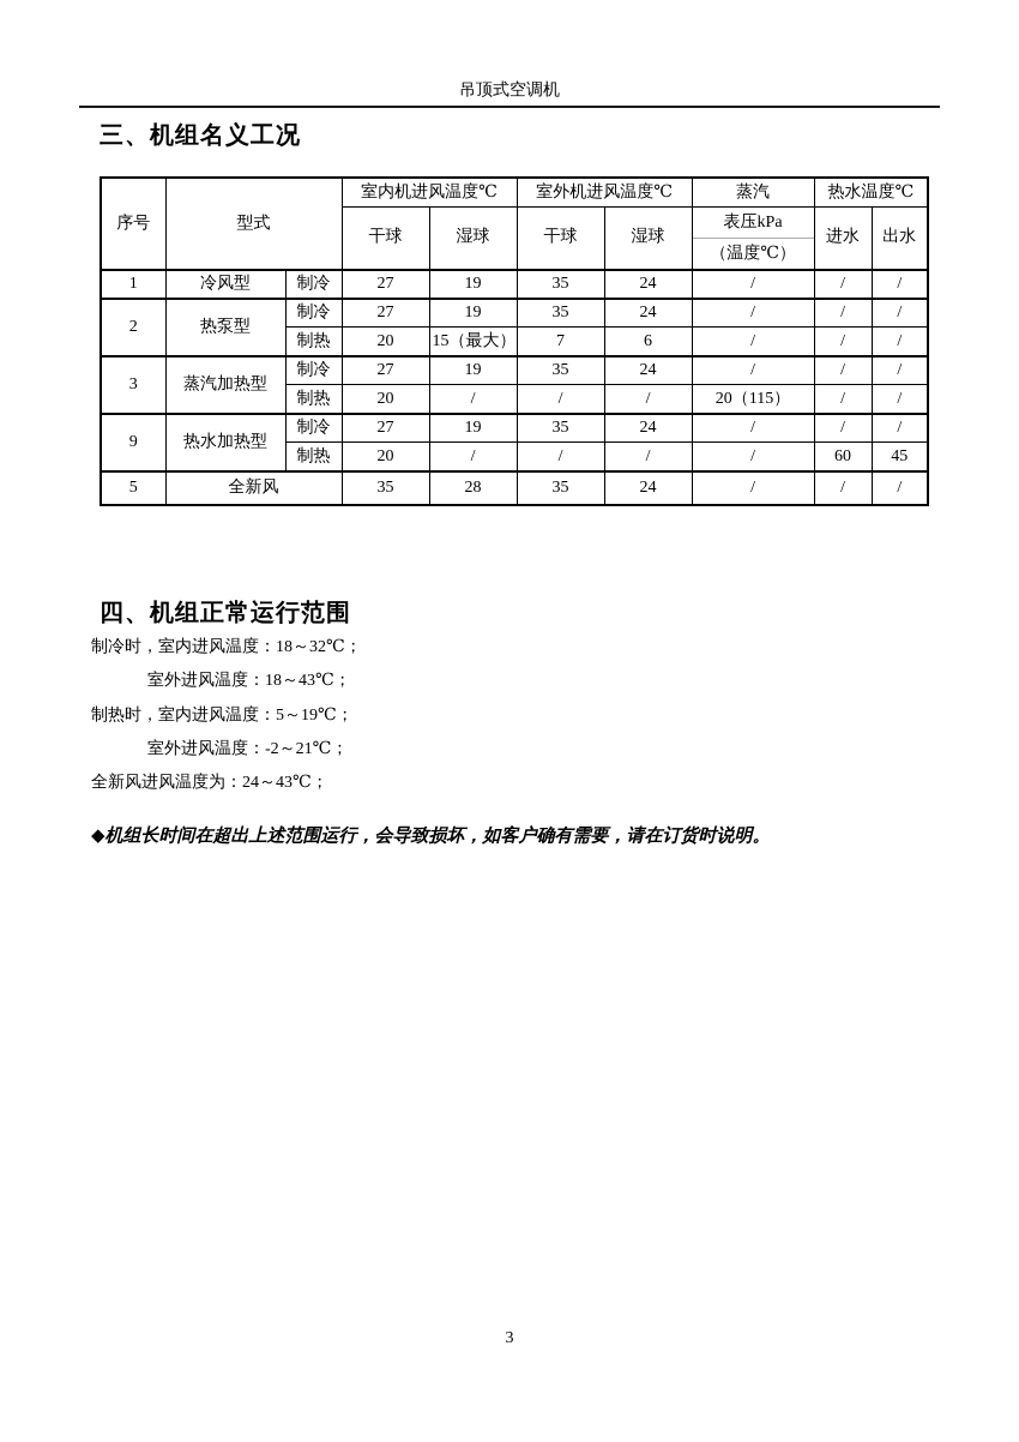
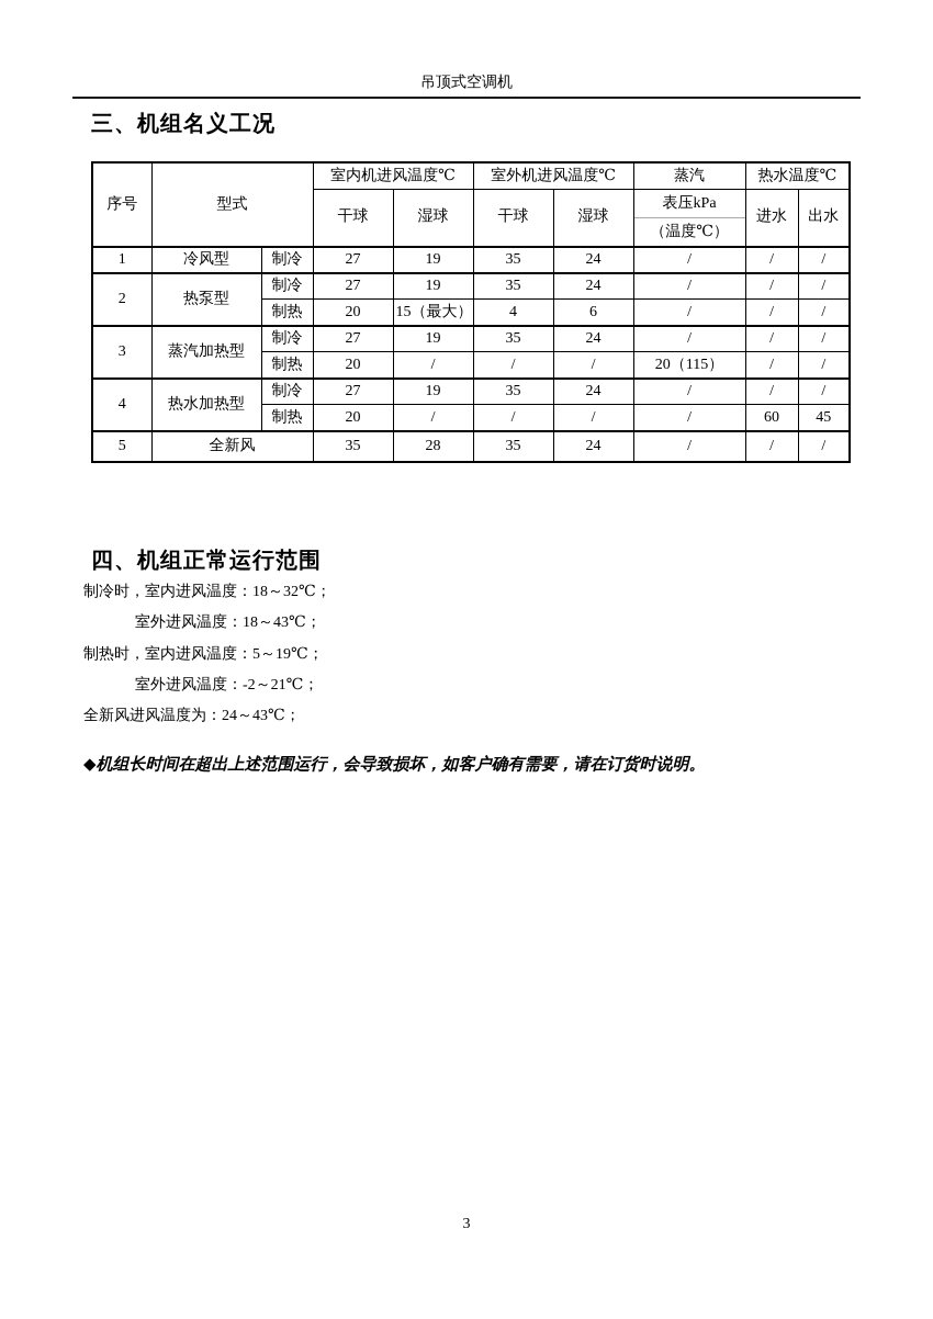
  吊顶式空调机
  三、机组名义工况
  序号	型式	室内机进风温度℃	室外机进风温度℃	蒸汽	热水温度℃
  干球	湿球	干球	湿球	表压kPa （温度℃）	进水	出水
  1	冷风型	制冷	27	19	35	24	/	/	/
  2	热泵型	制冷	27	19	35	24	/	/	/
- 制热	20	15（最大）	7	6	/	/	/
+ 制热	20	15（最大）	4	6	/	/	/
  3	蒸汽加热型	制冷	27	19	35	24	/	/	/
  制热	20	/	/	/	20（115）	/	/
- 9	热水加热型	制冷	27	19	35	24	/	/	/
+ 4	热水加热型	制冷	27	19	35	24	/	/	/
  制热	20	/	/	/	/	60	45
  5	全新风	35	28	35	24	/	/	/
  四、机组正常运行范围
  制冷时，室内进风温度：18～32℃；
  室外进风温度：18～43℃；
  制热时，室内进风温度：5～19℃；
  室外进风温度：-2～21℃；
  全新风进风温度为：24～43℃；
  ◆机组长时间在超出上述范围运行，会导致损坏，如客户确有需要，请在订货时说明。
  3
